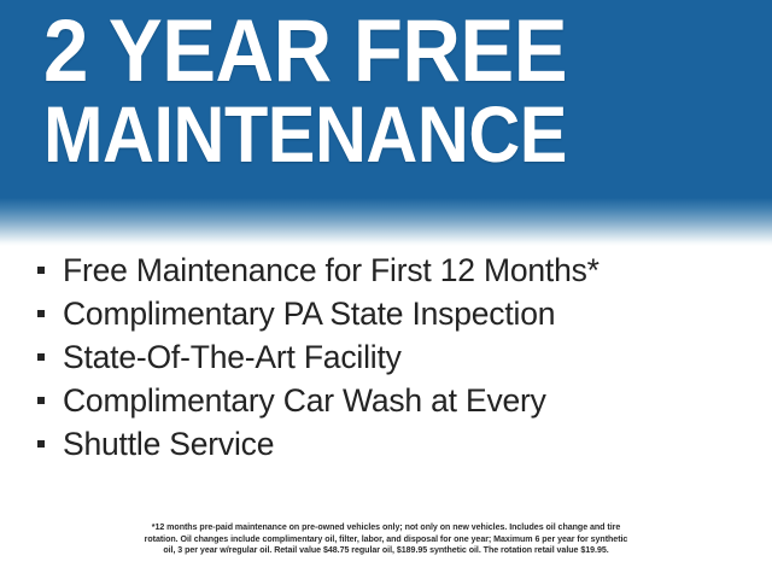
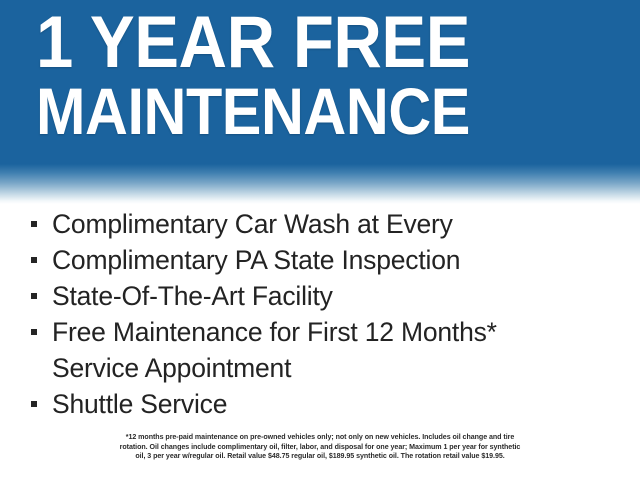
- 2 YEAR FREE
+ 1 YEAR FREE
  MAINTENANCE
- Free Maintenance for First 12 Months*
+ Complimentary Car Wash at Every
  Complimentary PA State Inspection
  State-Of-The-Art Facility
- Complimentary Car Wash at Every
+ Free Maintenance for First 12 Months*
+ Service Appointment
  Shuttle Service
  *12 months pre-paid maintenance on pre-owned vehicles only; not only on new vehicles. Includes oil change and tire
- rotation. Oil changes include complimentary oil, filter, labor, and disposal for one year; Maximum 6 per year for synthetic
+ rotation. Oil changes include complimentary oil, filter, labor, and disposal for one year; Maximum 1 per year for synthetic
  oil, 3 per year w/regular oil. Retail value $48.75 regular oil, $189.95 synthetic oil. The rotation retail value $19.95.
